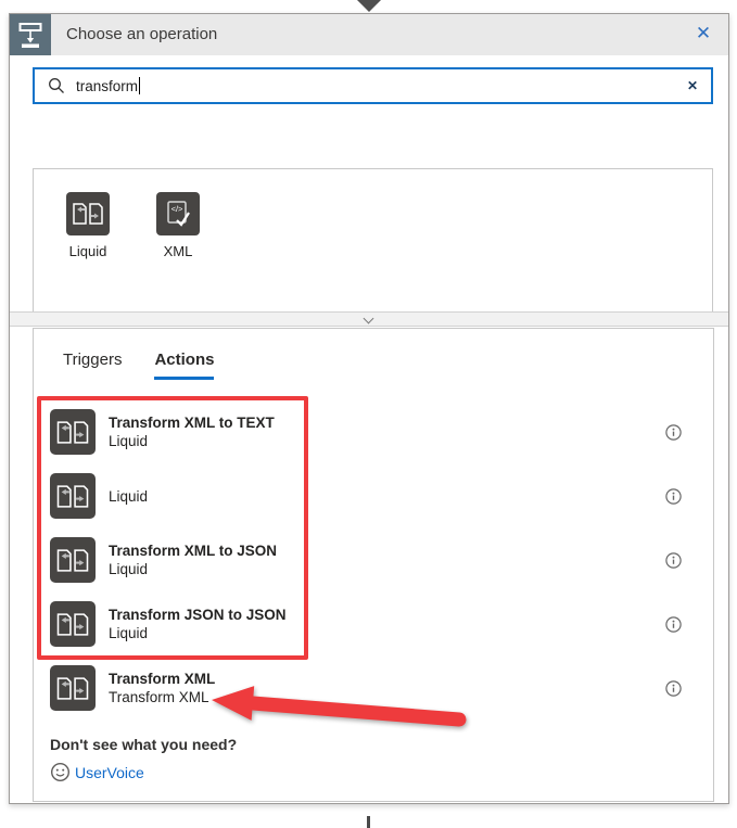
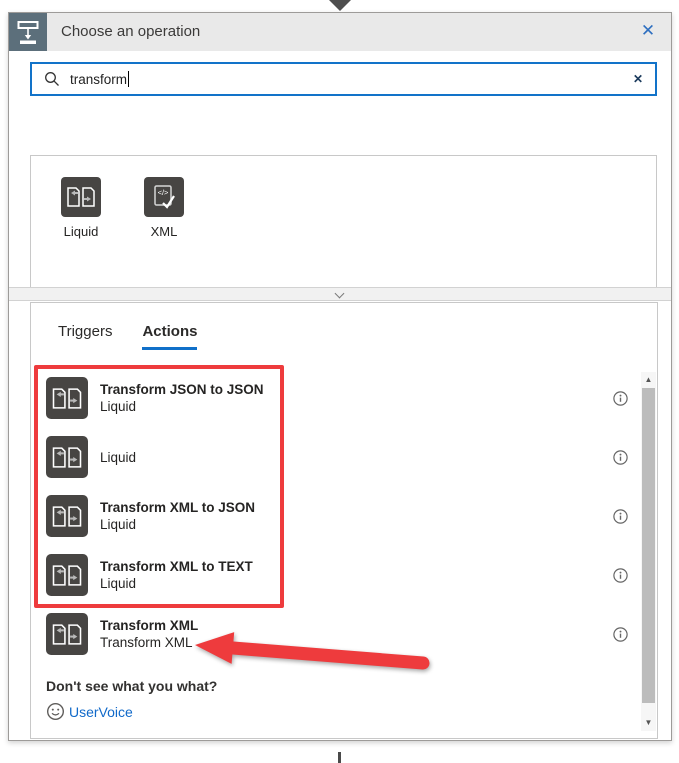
  Choose an operation
  ✕
  transform
  ✕
  Liquid
  </>
  XML
  Triggers
  Actions
- Transform XML to TEXT
+ Transform JSON to JSON
  Liquid
  Liquid
  Transform XML to JSON
  Liquid
- Transform JSON to JSON
+ Transform XML to TEXT
  Liquid
  Transform XML
  Transform XML
- Don't see what you need?
+ Don't see what you what?
  UserVoice
+ ▲
+ ▼
